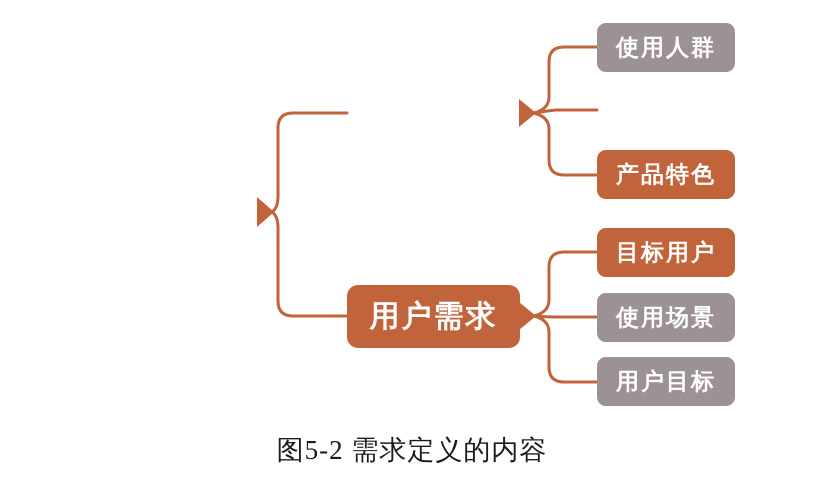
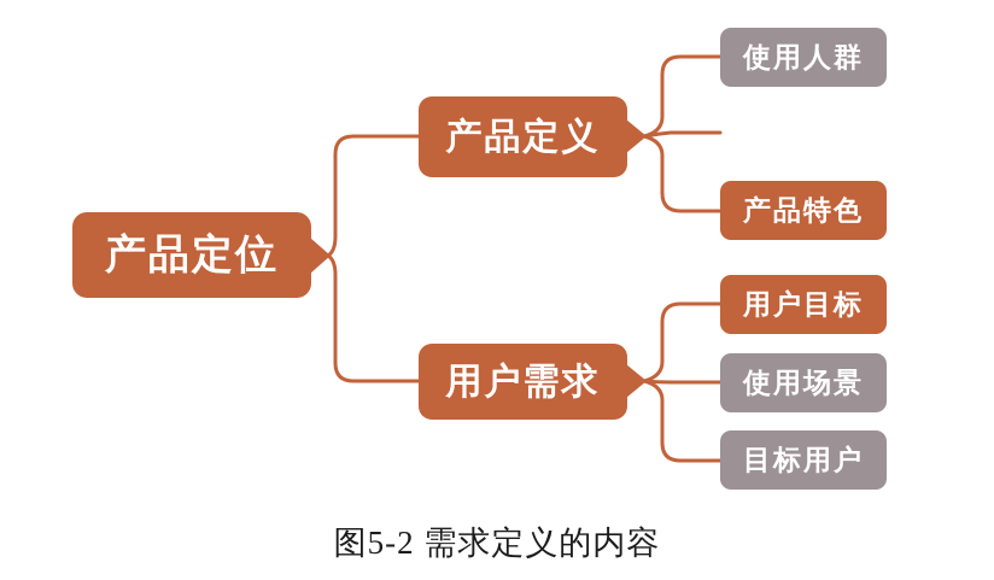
+ 产品定位
+ 产品定义
  用户需求
  使用人群
  产品特色
- 目标用户
+ 用户目标
  使用场景
- 用户目标
+ 目标用户
  图5-2 需求定义的内容
